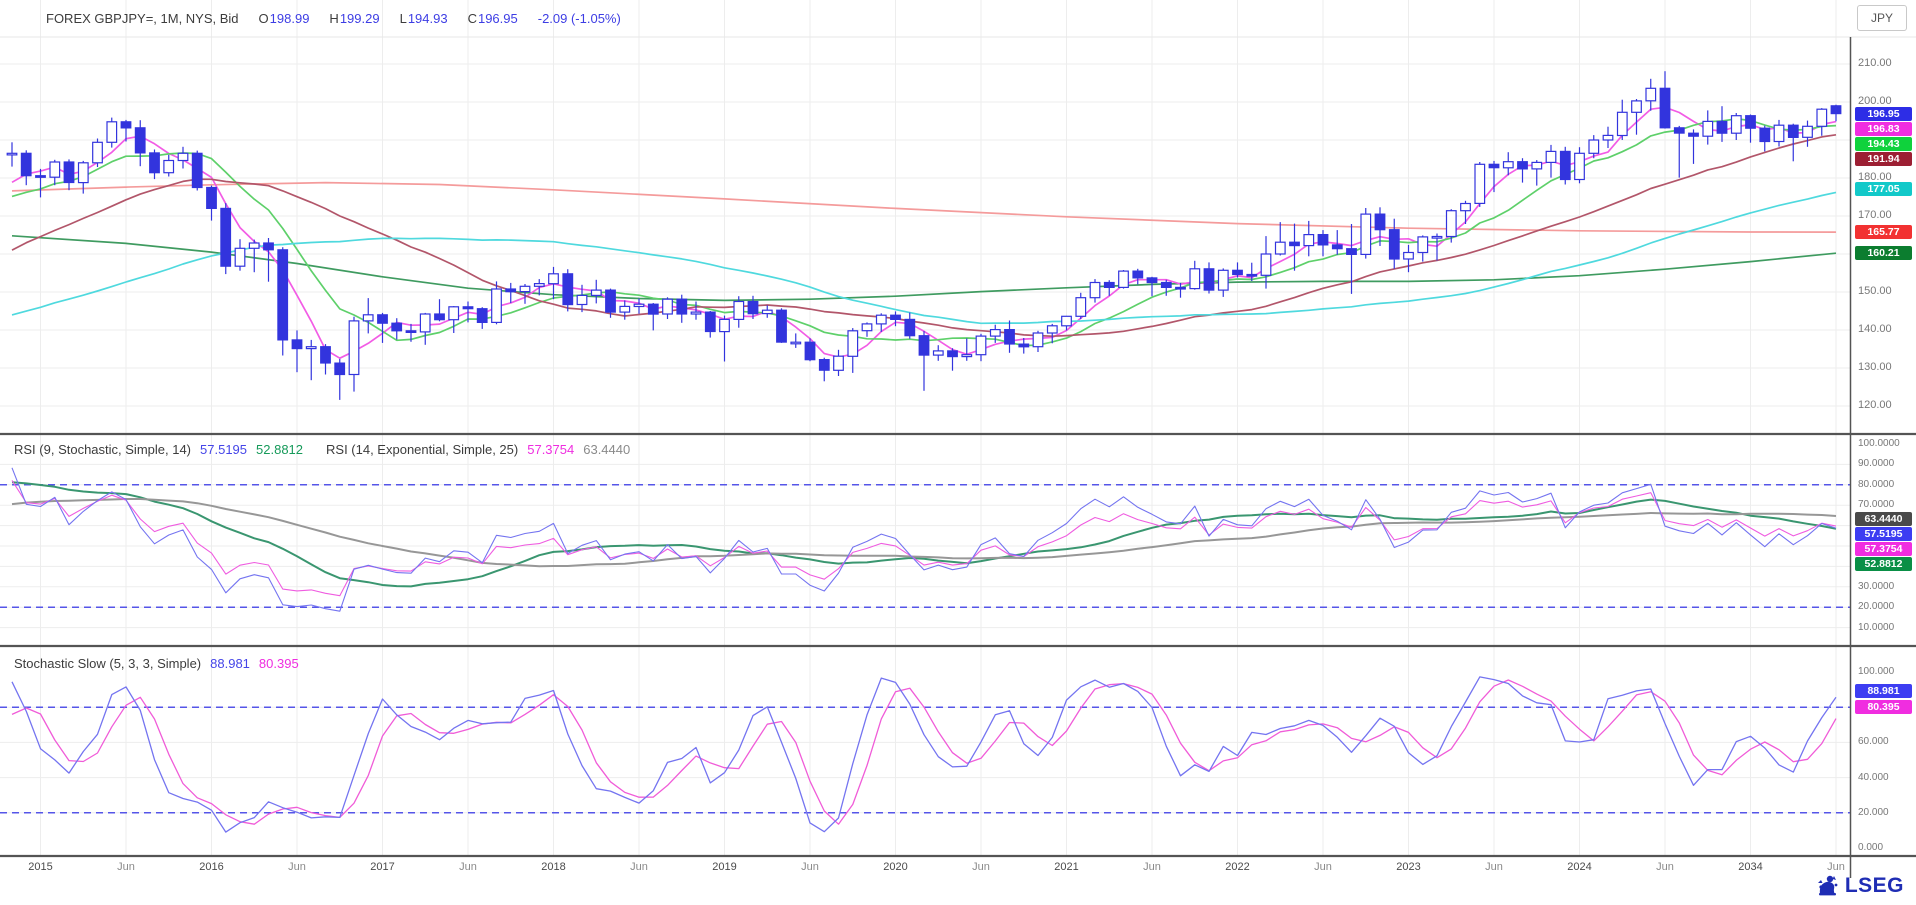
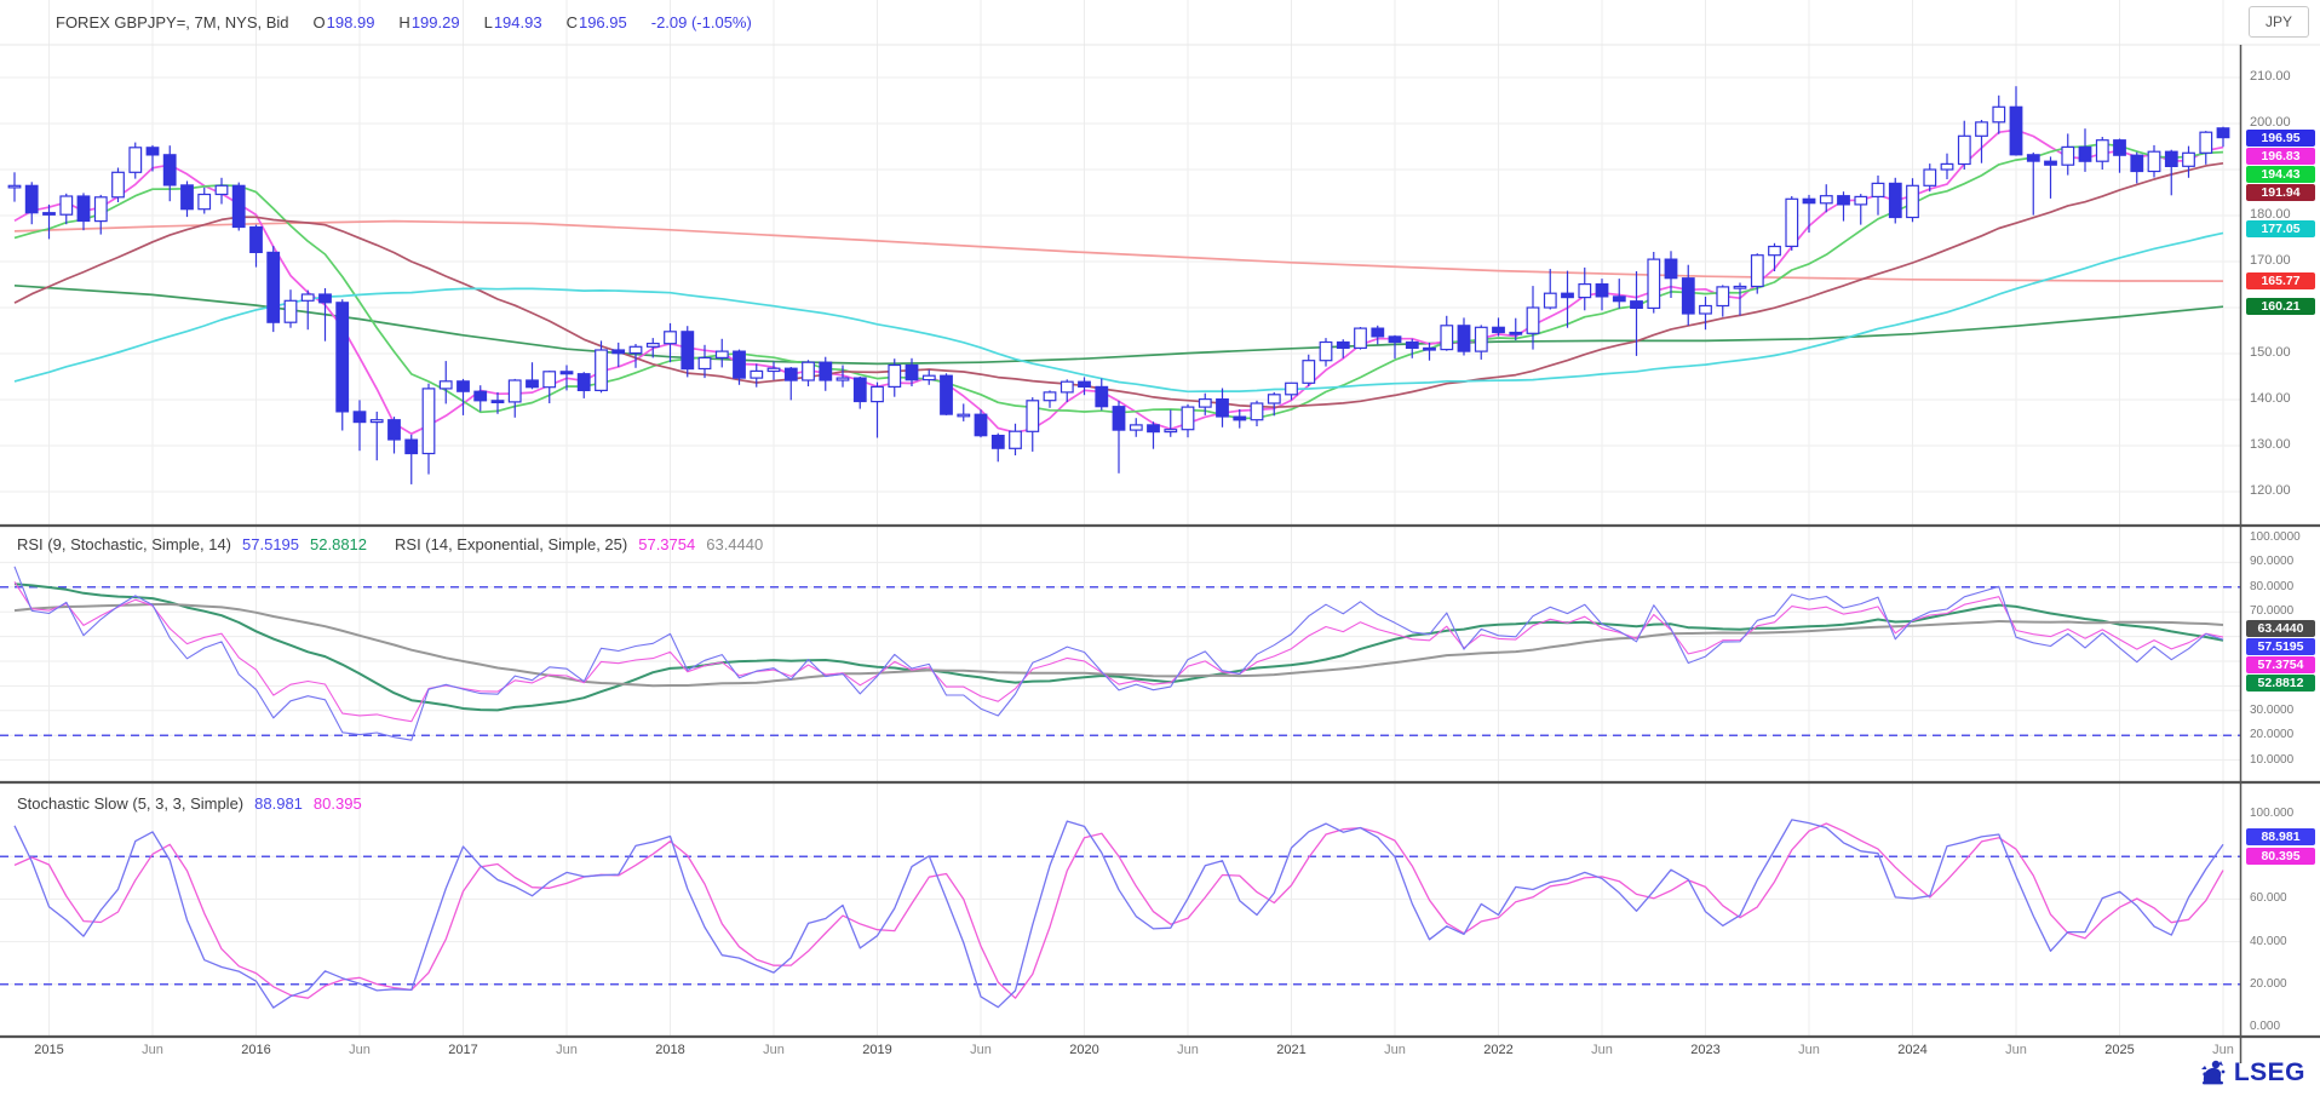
- FOREX GBPJPY=, 1M, NYS, Bid
+ FOREX GBPJPY=, 7M, NYS, Bid
  O
  198.99
  H
  199.29
  L
  194.93
  C
  196.95
  -2.09 (-1.05%)
  JPY
  RSI (9, Stochastic, Simple, 14)
  57.5195
  52.8812
  RSI (14, Exponential, Simple, 25)
  57.3754
  63.4440
  Stochastic Slow (5, 3, 3, Simple)
  88.981
  80.395
  210.00
  200.00
  180.00
  170.00
  150.00
  140.00
  130.00
  120.00
  100.0000
  90.0000
  80.0000
  70.0000
  30.0000
  20.0000
  10.0000
  100.000
  60.000
  40.000
  20.000
  0.000
  196.95
  196.83
  194.43
  191.94
  177.05
  165.77
  160.21
  63.4440
  57.5195
  57.3754
  52.8812
  88.981
  80.395
  2015
  Jun
  2016
  Jun
  2017
  Jun
  2018
  Jun
  2019
  Jun
  2020
  Jun
  2021
  Jun
  2022
  Jun
  2023
  Jun
  2024
  Jun
- 2034
+ 2025
  Jun
  LSEG
